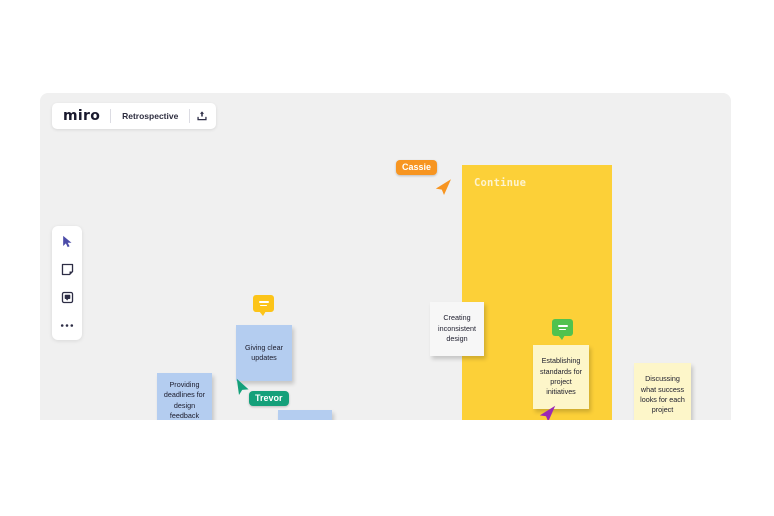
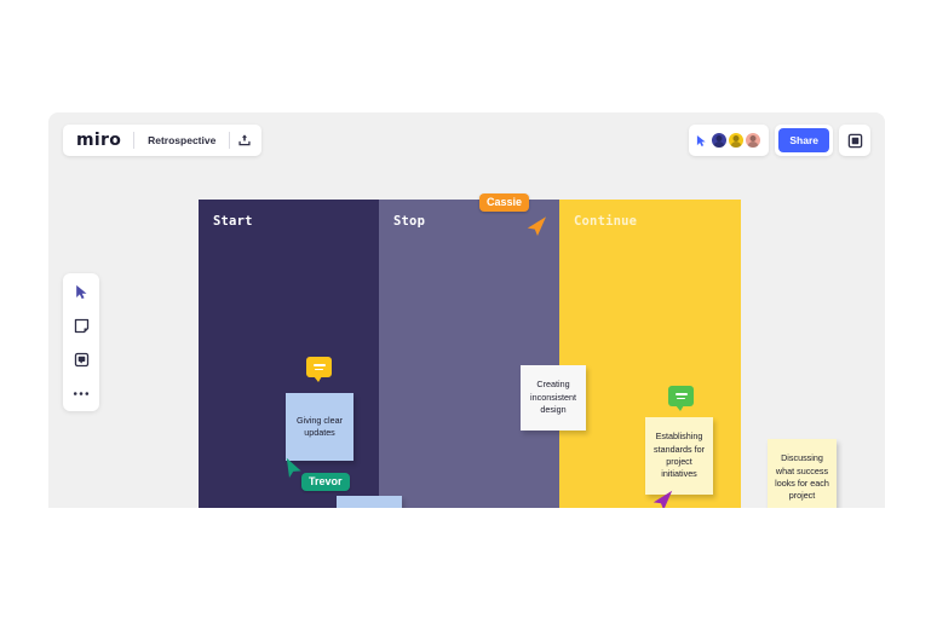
  miro
  Retrospective
+ Share
+ Start
+ Stop
  Continue
- Providing deadlines for design feedback
  Giving clear updates
  Creating inconsistent design
  Establishing standards for project initiatives
  Discussing what success looks for each project
  Cassie
  Trevor
